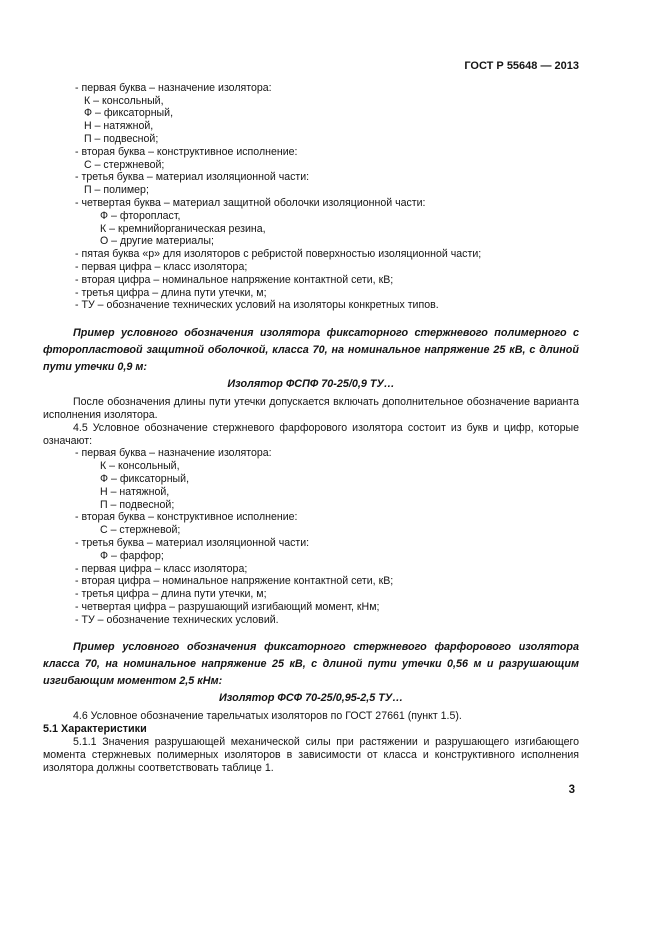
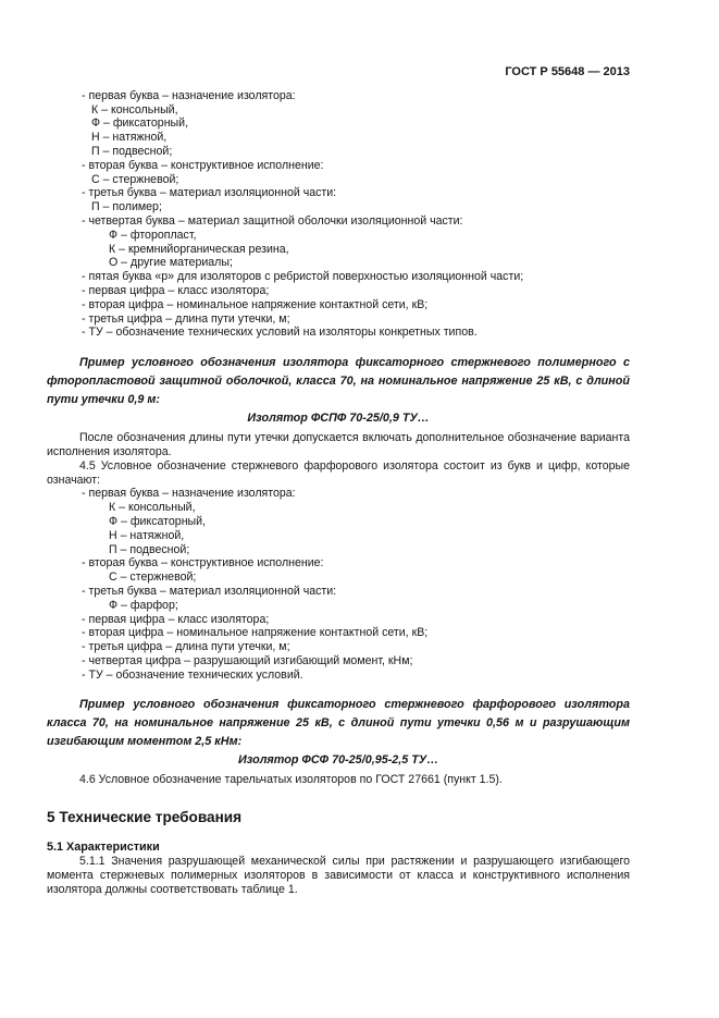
  ГОСТ Р 55648 — 2013
  - первая буква – назначение изолятора:
  К – консольный,
  Ф – фиксаторный,
  Н – натяжной,
  П – подвесной;
  - вторая буква – конструктивное исполнение:
  С – стержневой;
  - третья буква – материал изоляционной части:
  П – полимер;
  - четвертая буква – материал защитной оболочки изоляционной части:
  Ф – фторопласт,
  К – кремнийорганическая резина,
  О – другие материалы;
  - пятая буква «р» для изоляторов с ребристой поверхностью изоляционной части;
  - первая цифра – класс изолятора;
  - вторая цифра – номинальное напряжение контактной сети, кВ;
  - третья цифра – длина пути утечки, м;
  - ТУ – обозначение технических условий на изоляторы конкретных типов.
  Пример условного обозначения изолятора фиксаторного стержневого полимерного с фторопластовой защитной оболочкой, класса 70, на номинальное напряжение 25 кВ, с длиной пути утечки 0,9 м:
  Изолятор ФСПФ 70-25/0,9 ТУ…
  После обозначения длины пути утечки допускается включать дополнительное обозначение варианта исполнения изолятора.
  4.5 Условное обозначение стержневого фарфорового изолятора состоит из букв и цифр, которые означают:
  - первая буква – назначение изолятора:
  К – консольный,
  Ф – фиксаторный,
  Н – натяжной,
  П – подвесной;
  - вторая буква – конструктивное исполнение:
  С – стержневой;
  - третья буква – материал изоляционной части:
  Ф – фарфор;
  - первая цифра – класс изолятора;
  - вторая цифра – номинальное напряжение контактной сети, кВ;
  - третья цифра – длина пути утечки, м;
  - четвертая цифра – разрушающий изгибающий момент, кНм;
  - ТУ – обозначение технических условий.
  Пример условного обозначения фиксаторного стержневого фарфорового изолятора класса 70, на номинальное напряжение 25 кВ, с длиной пути утечки 0,56 м и разрушающим изгибающим моментом 2,5 кНм:
  Изолятор ФСФ 70-25/0,95-2,5 ТУ…
  4.6 Условное обозначение тарельчатых изоляторов по ГОСТ 27661 (пункт 1.5).
+ 5 Технические требования
  5.1 Характеристики
  5.1.1 Значения разрушающей механической силы при растяжении и разрушающего изгибающего момента стержневых полимерных изоляторов в зависимости от класса и конструктивного исполнения изолятора должны соответствовать таблице 1.
- 3
